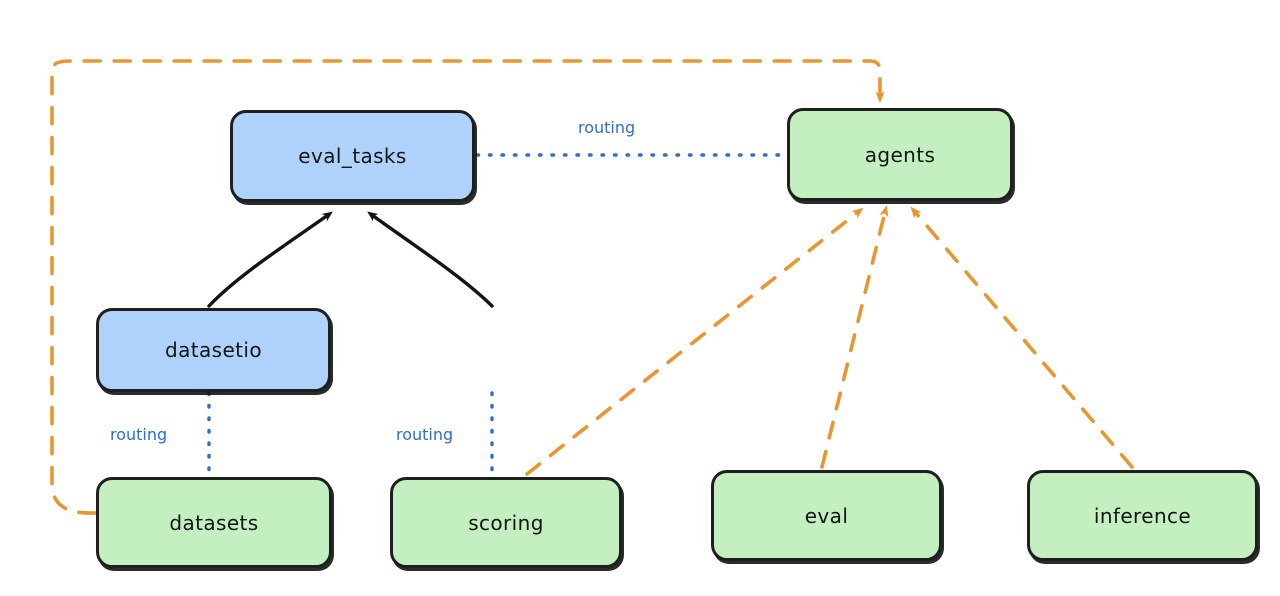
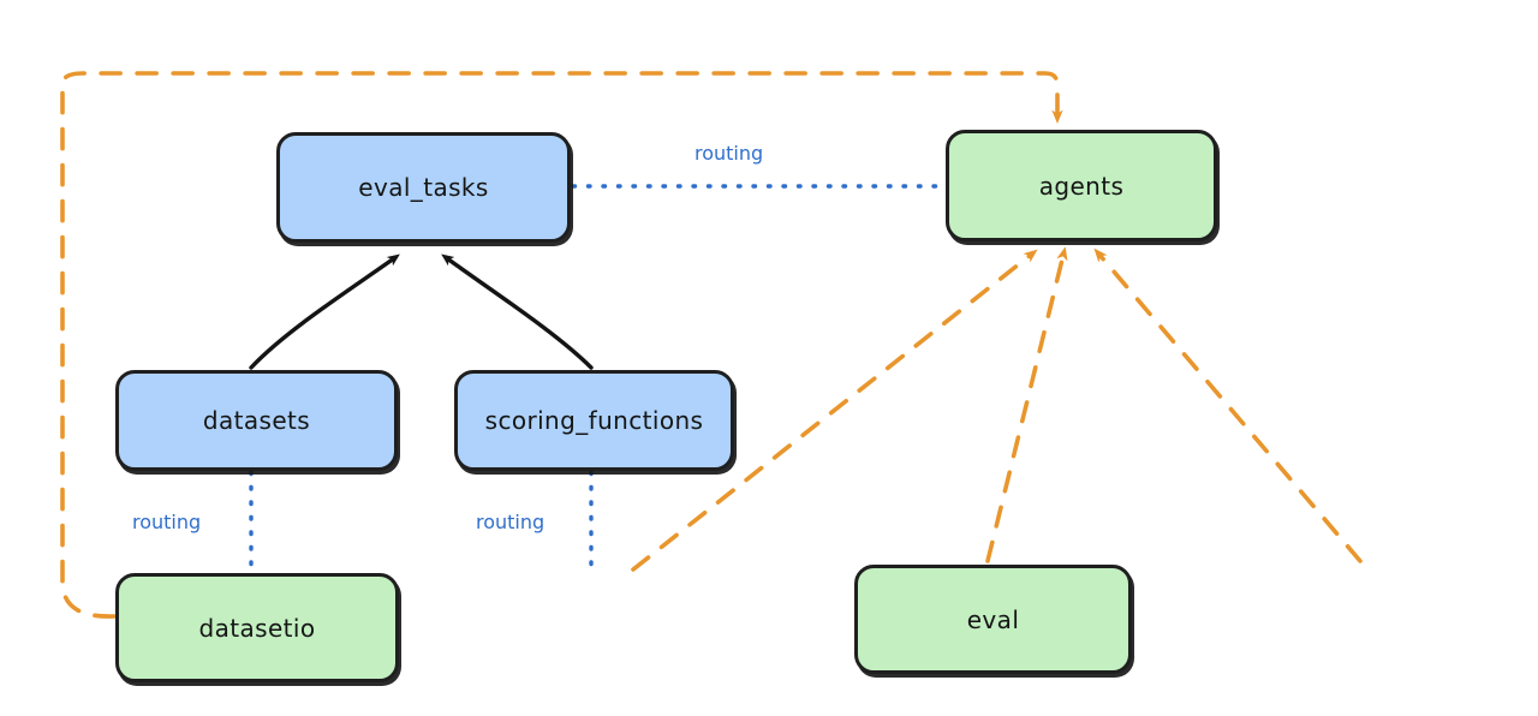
  eval_tasks
  agents
- datasetio
+ datasets
+ scoring_functions
- datasets
+ datasetio
- scoring
  eval
- inference
  routing
  routing
  routing
